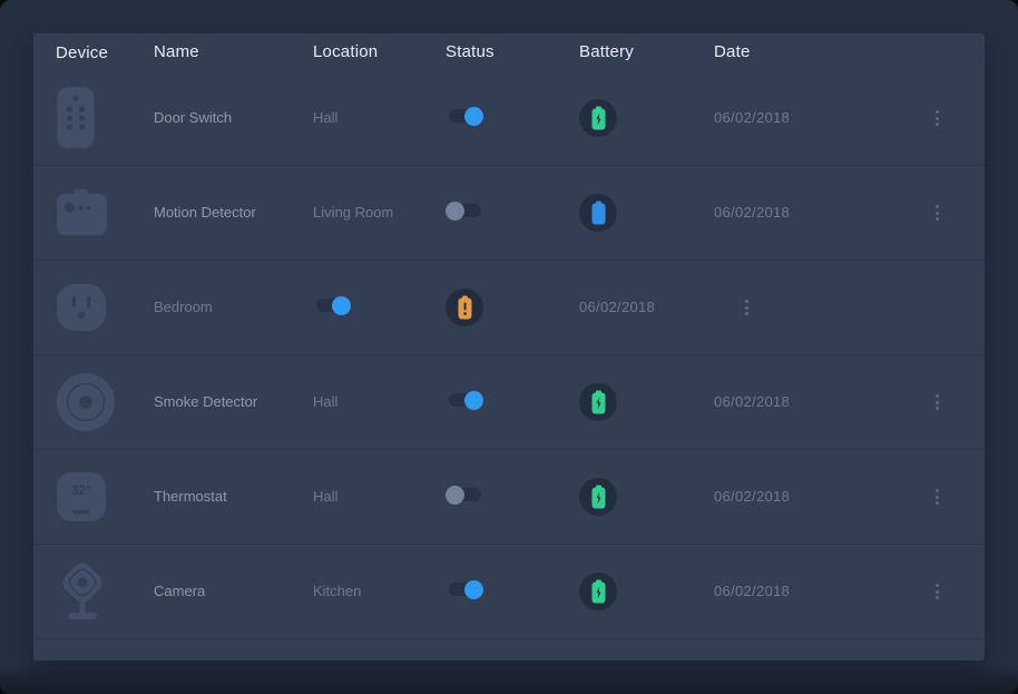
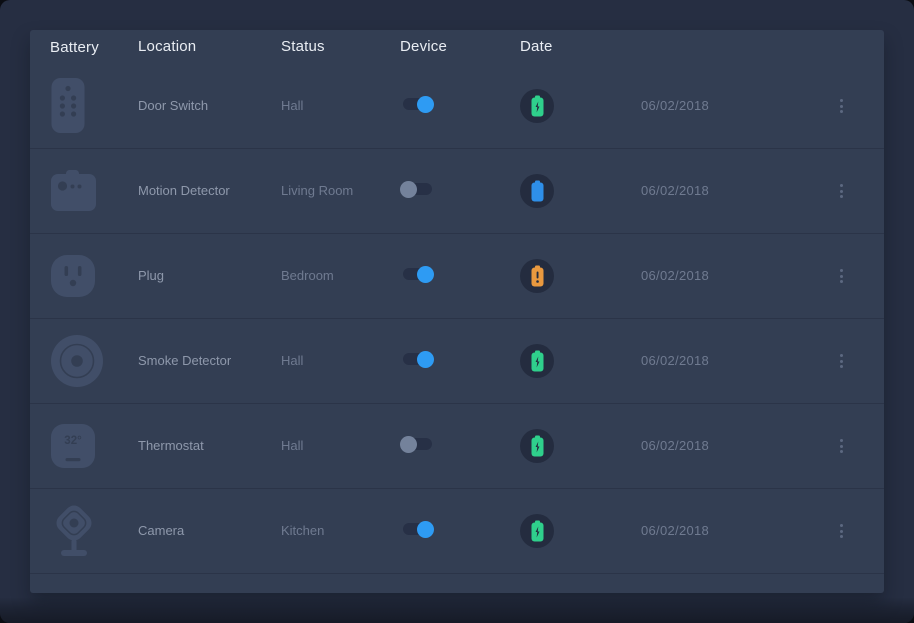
- Device
+ Battery
- Name
  Location
  Status
- Battery
+ Device
  Date
  Door Switch
  Hall
  06/02/2018
  Motion Detector
  Living Room
  06/02/2018
+ Plug
  Bedroom
  06/02/2018
  Smoke Detector
  Hall
  06/02/2018
  Thermostat
  Hall
  06/02/2018
  Camera
  Kitchen
  06/02/2018
